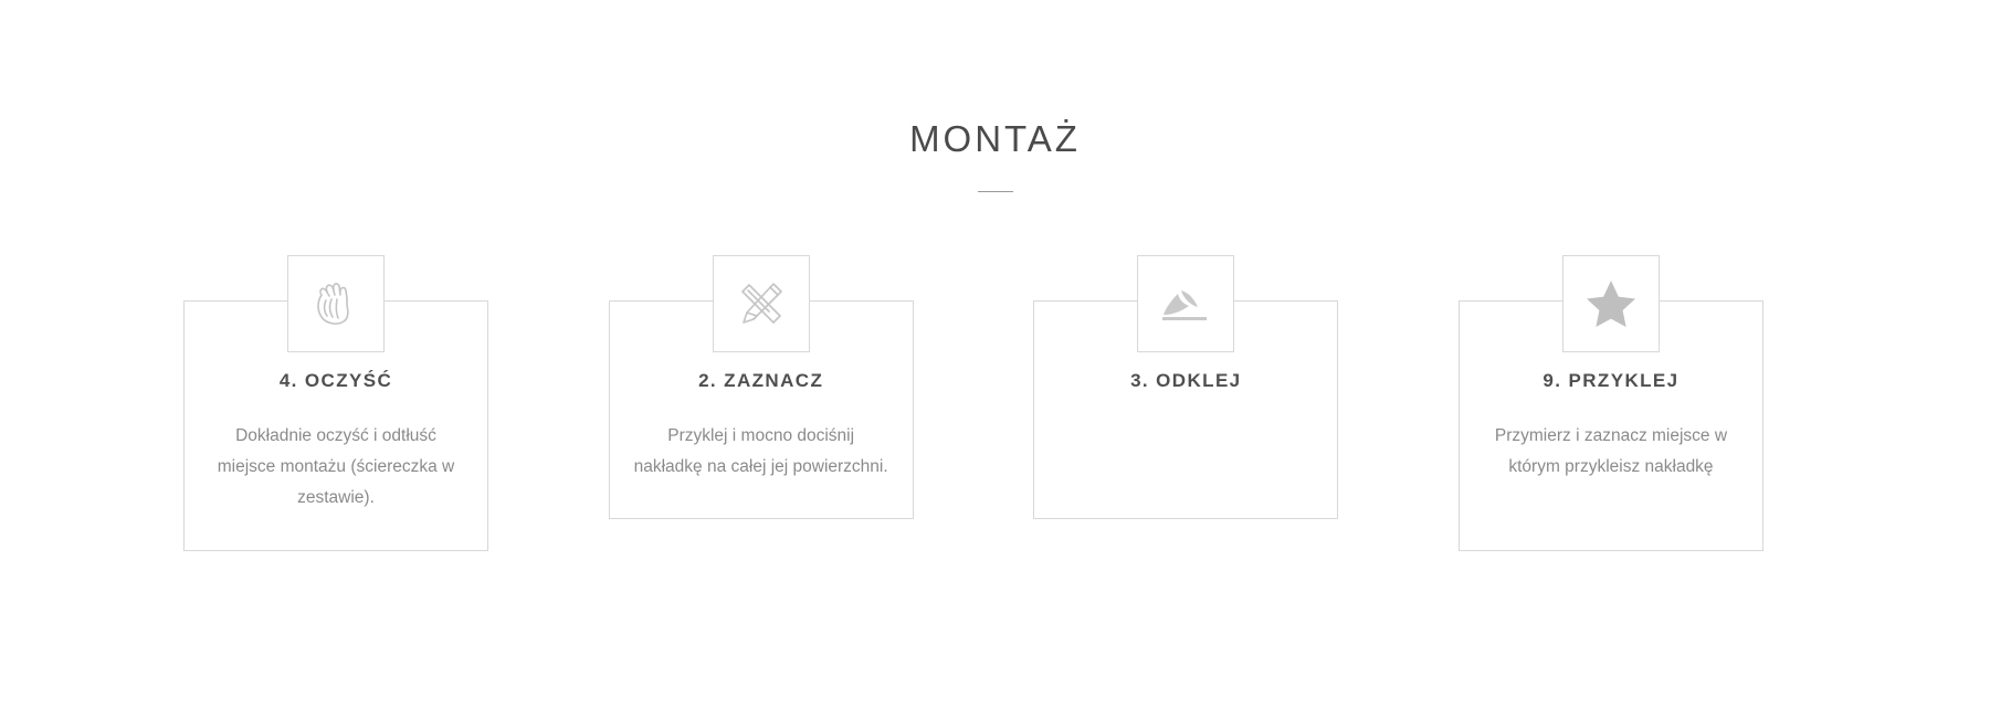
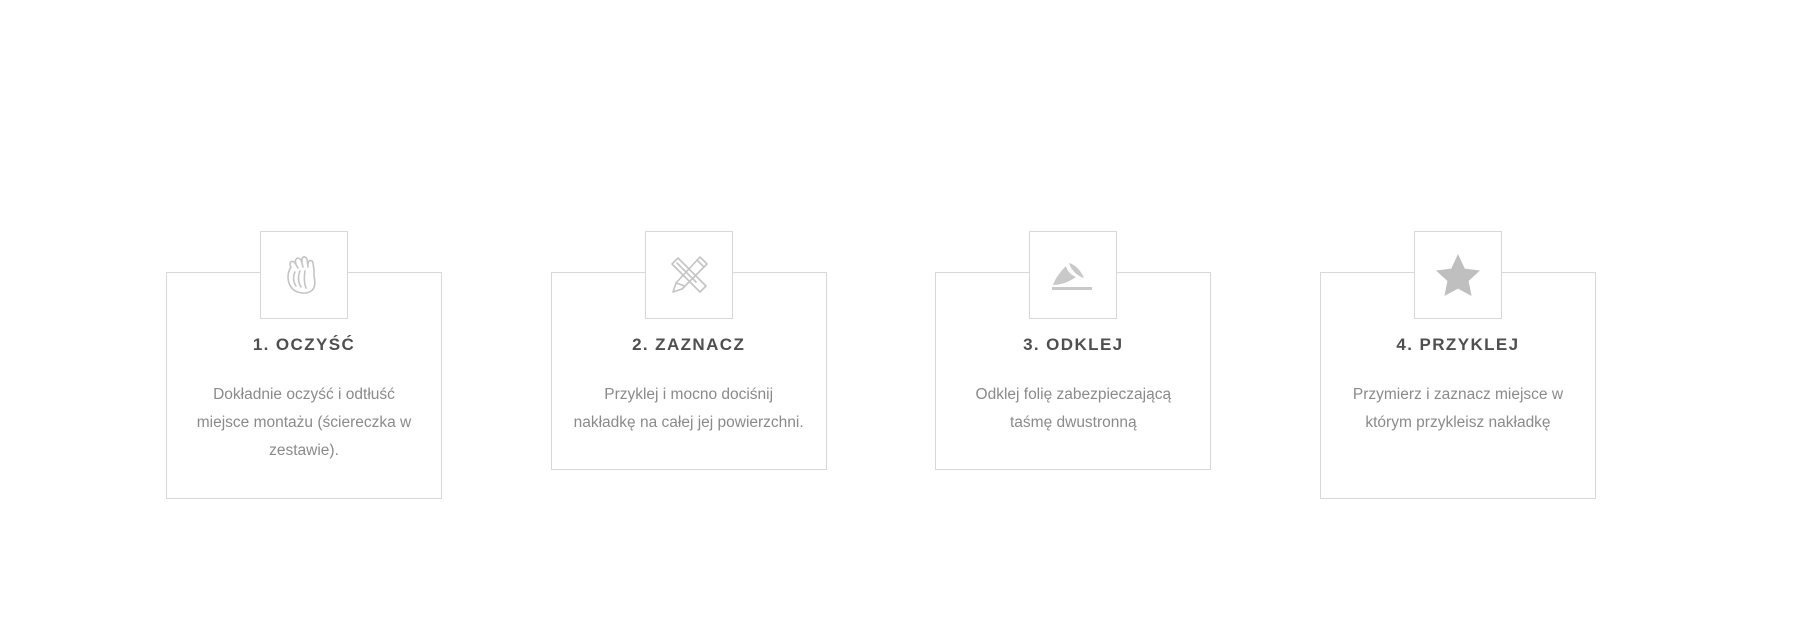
- MONTAŻ
- 4. OCZYŚĆ
+ 1. OCZYŚĆ
  Dokładnie oczyść i odtłuść miejsce montażu (ściereczka w zestawie).
  2. ZAZNACZ
  Przyklej i mocno dociśnij nakładkę na całej jej powierzchni.
  3. ODKLEJ
+ Odklej folię zabezpieczającą taśmę dwustronną
- 9. PRZYKLEJ
+ 4. PRZYKLEJ
  Przymierz i zaznacz miejsce w którym przykleisz nakładkę
